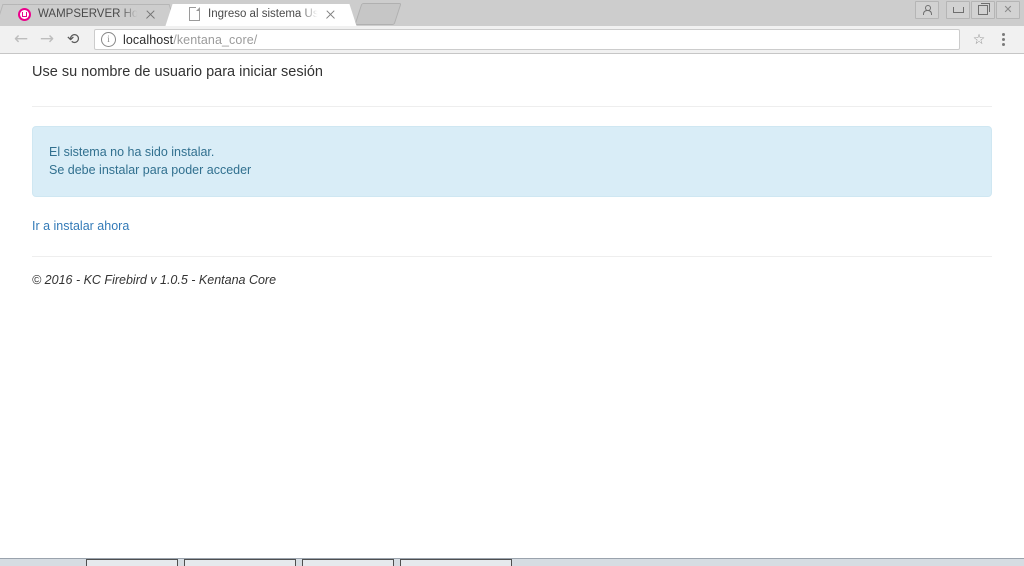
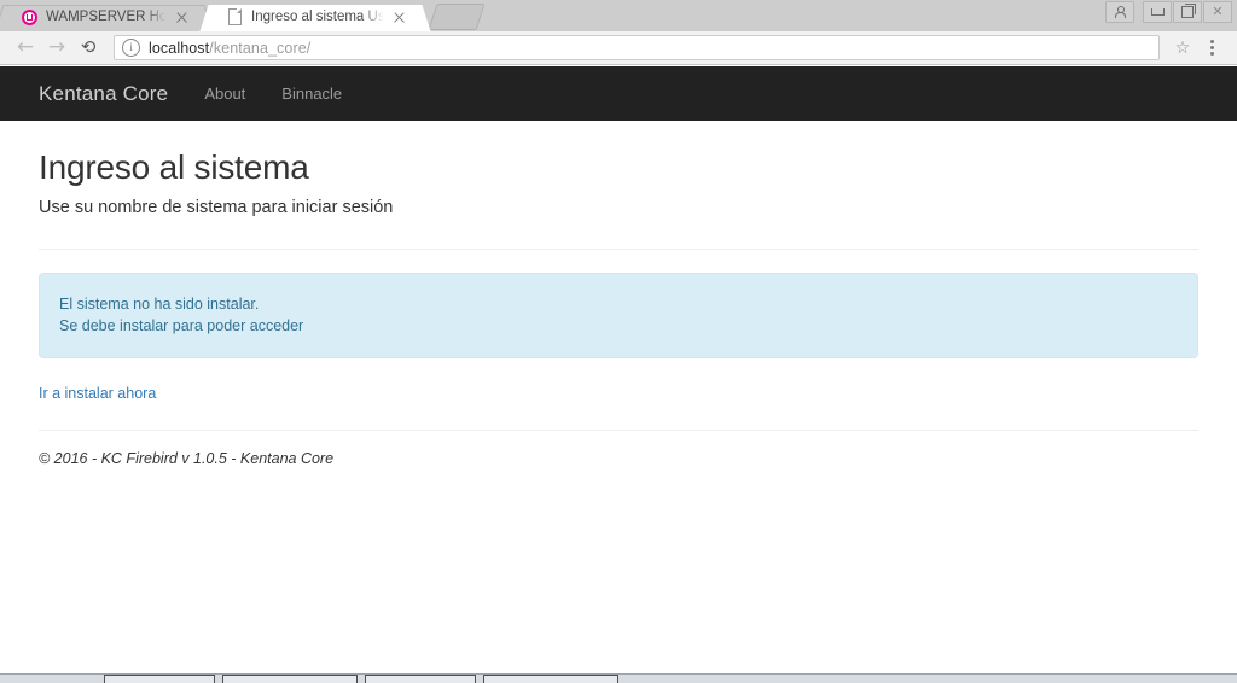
  Ingreso al sistema Use
  ✕
  ←
  →
  i
  localhost/kentana_core/
  ☆
+ Kentana Core
+ About
+ Binnacle
+ Ingreso al sistema
- Use su nombre de usuario para iniciar sesión
+ Use su nombre de sistema para iniciar sesión
  El sistema no ha sido instalar.
  Se debe instalar para poder acceder
  Ir a instalar ahora
  © 2016 - KC Firebird v 1.0.5 - Kentana Core
